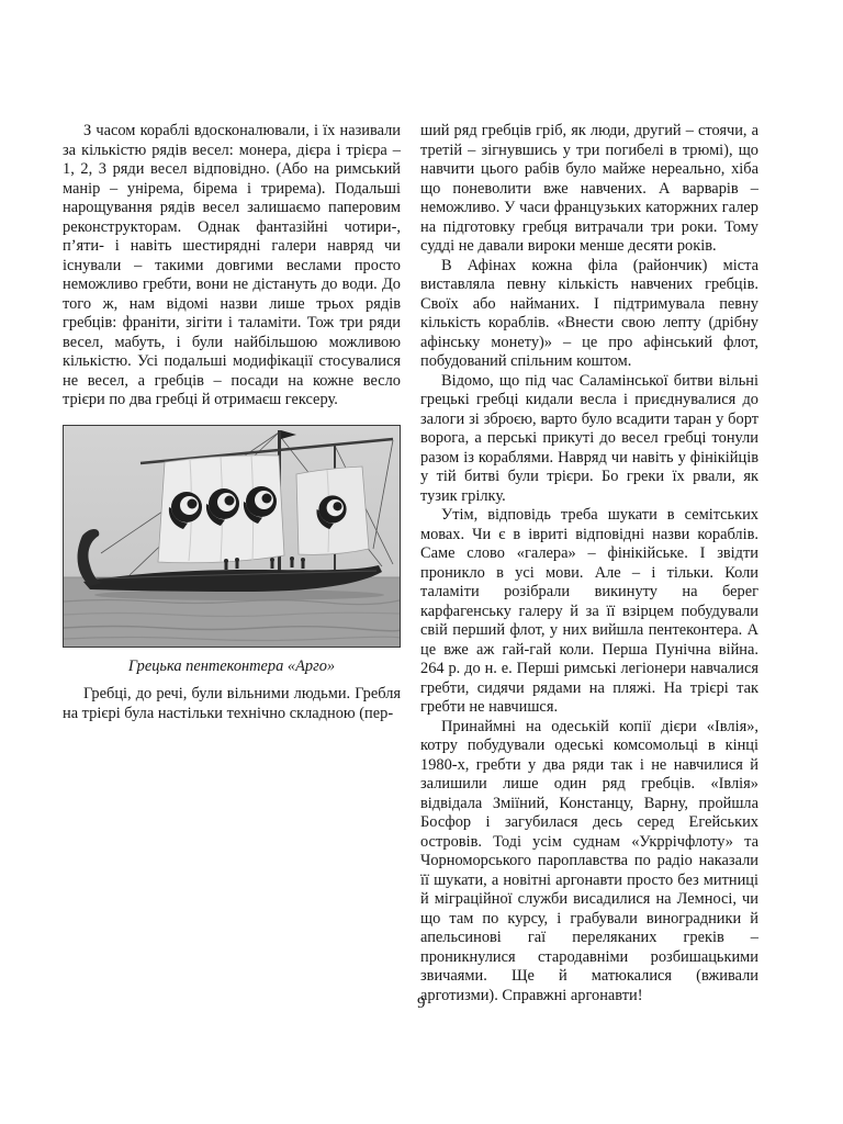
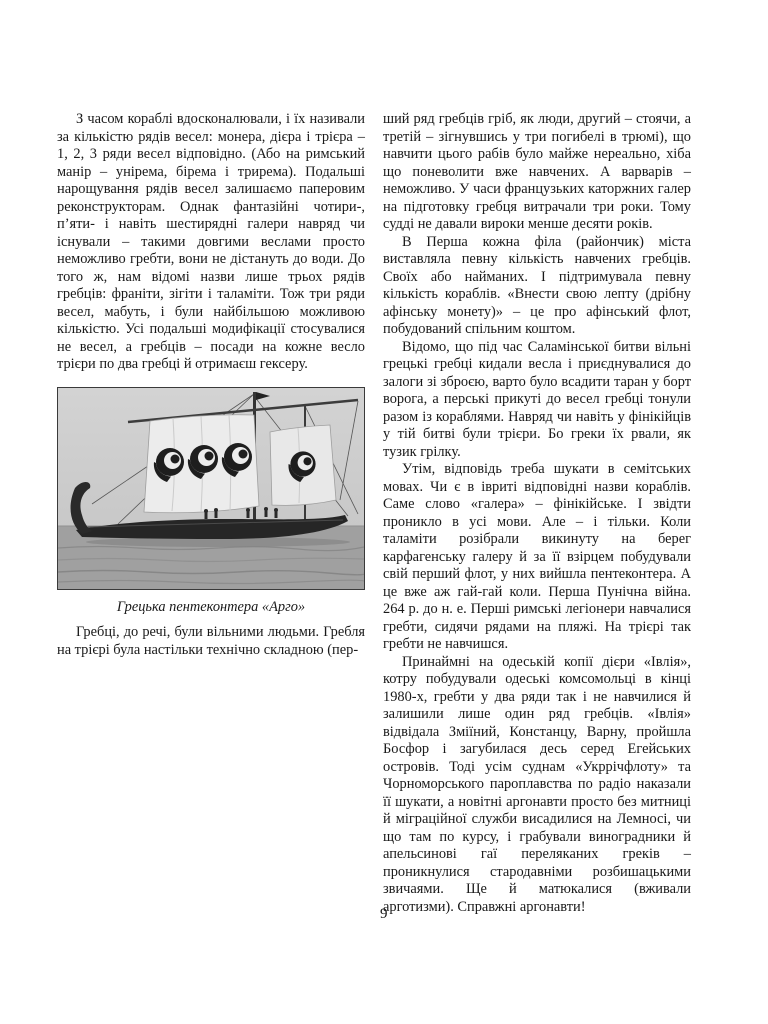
  З часом кораблі вдосконалювали, і їх називали за кількістю рядів весел: монера, дієра і трієра – 1, 2, 3 ряди весел відповідно. (Або на римський манір – унірема, бірема і трирема). Подальші нарощування рядів весел залишаємо паперовим реконструкторам. Однак фантазійні чотири-, п’яти- і навіть шестирядні галери навряд чи існували – такими довгими веслами просто неможливо гребти, вони не дістануть до води. До того ж, нам відомі назви лише трьох рядів гребців: франіти, зігіти і таламіти. Тож три ряди весел, мабуть, і були найбільшою можливою кількістю. Усі подальші модифікації стосувалися не весел, а гребців – посади на кожне весло трієри по два гребці й отримаєш гексеру.
  Грецька пентеконтера «Арго»
  Гребці, до речі, були вільними людьми. Гребля на трієрі була настільки технічно складною (пер-
  ший ряд гребців гріб, як люди, другий – стоячи, а третій – зігнувшись у три погибелі в трюмі), що навчити цього рабів було майже нереально, хіба що поневолити вже навчених. А варварів – неможливо. У часи французьких каторжних галер на підготовку гребця витрачали три роки. Тому судді не давали вироки менше десяти років.
- В Афінах кожна філа (райончик) міста виставляла певну кількість навчених гребців. Своїх або найманих. І підтримувала певну кількість кораблів. «Внести свою лепту (дрібну афінську монету)» – це про афінський флот, побудований спільним коштом.
+ В Перша кожна філа (райончик) міста виставляла певну кількість навчених гребців. Своїх або найманих. І підтримувала певну кількість кораблів. «Внести свою лепту (дрібну афінську монету)» – це про афінський флот, побудований спільним коштом.
  Відомо, що під час Саламінської битви вільні грецькі гребці кидали весла і приєднувалися до залоги зі зброєю, варто було всадити таран у борт ворога, а перські прикуті до весел гребці тонули разом із кораблями. Навряд чи навіть у фінікійців у тій битві були трієри. Бо греки їх рвали, як тузик грілку.
  Утім, відповідь треба шукати в семітських мовах. Чи є в івриті відповідні назви кораблів. Саме слово «галера» – фінікійське. І звідти проникло в усі мови. Але – і тільки. Коли таламіти розібрали викинуту на берег карфагенську галеру й за її взірцем побудували свій перший флот, у них вийшла пентеконтера. А це вже аж гай-гай коли. Перша Пунічна війна. 264 р. до н. е. Перші римські легіонери навчалися гребти, сидячи рядами на пляжі. На трієрі так гребти не навчишся.
  Принаймні на одеській копії дієри «Івлія», котру побудували одеські комсомольці в кінці 1980-х, гребти у два ряди так і не навчилися й залишили лише один ряд гребців. «Івлія» відвідала Зміїний, Констанцу, Варну, пройшла Босфор і загубилася десь серед Егейських островів. Тоді усім суднам «Укррічфлоту» та Чорноморського пароплавства по радіо наказали її шукати, а новітні аргонавти просто без митниці й міграційної служби висадилися на Лемносі, чи що там по курсу, і грабували виноградники й апельсинові гаї переляканих греків – проникнулися стародавніми розбишацькими звичаями. Ще й матюкалися (вживали арготизми). Справжні аргонавти!
  9
